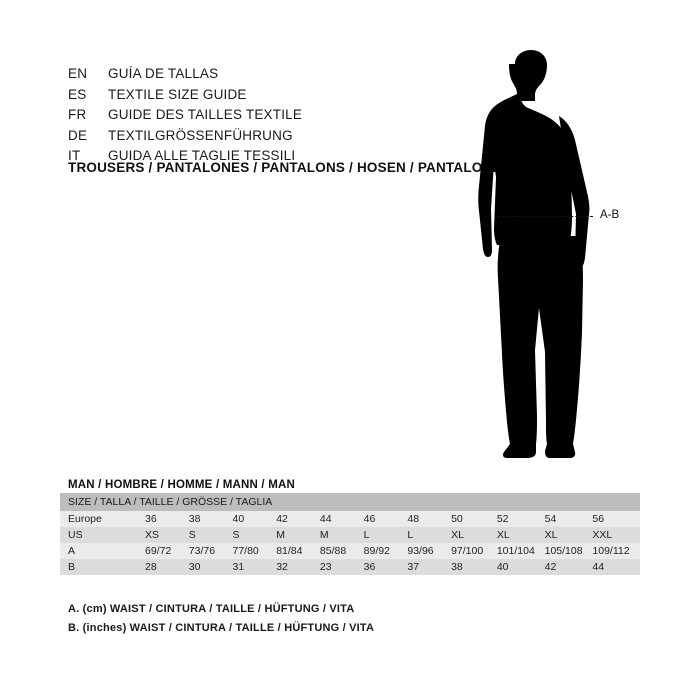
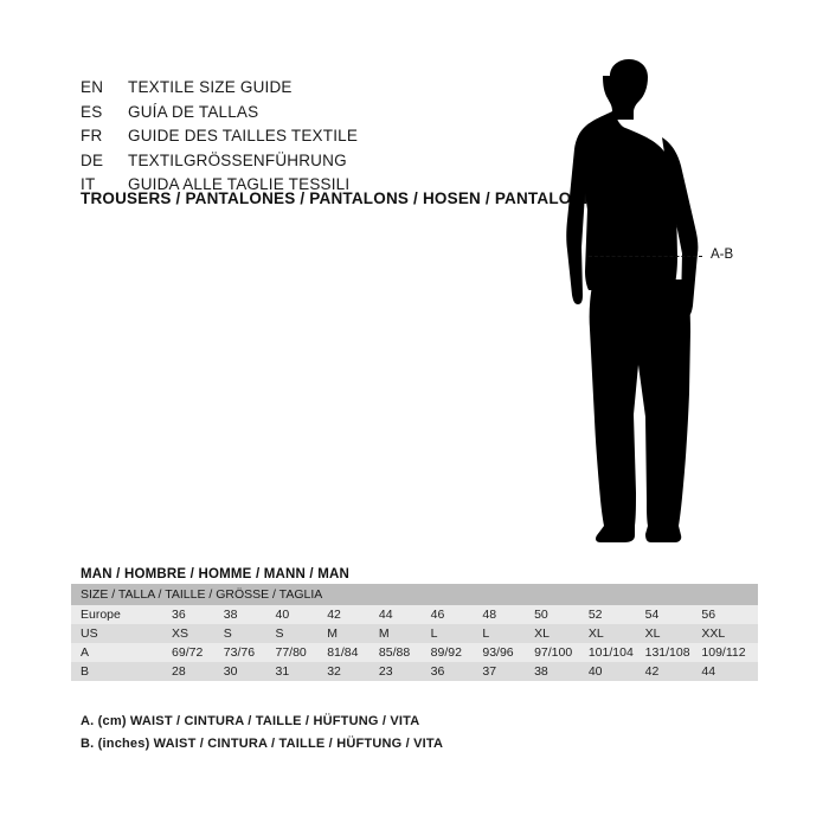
  EN
- GUÍA DE TALLAS
+ TEXTILE SIZE GUIDE
  ES
- TEXTILE SIZE GUIDE
+ GUÍA DE TALLAS
  FR
  GUIDE DES TAILLES TEXTILE
  DE
  TEXTILGRÖSSENFÜHRUNG
  IT
  GUIDA ALLE TAGLIE TESSILI
  TROUSERS / PANTALONES / PANTALONS / HOSEN / PANTALOI
  A-B
  MAN / HOMBRE / HOMME / MANN / MAN
  SIZE / TALLA / TAILLE / GRÖSSE / TAGLIA
  Europe	36	38	40	42	44	46	48	50	52	54	56
  US	XS	S	S	M	M	L	L	XL	XL	XL	XXL
- A	69/72	73/76	77/80	81/84	85/88	89/92	93/96	97/100	101/104	105/108	109/112
+ A	69/72	73/76	77/80	81/84	85/88	89/92	93/96	97/100	101/104	131/108	109/112
  B	28	30	31	32	23	36	37	38	40	42	44
  A. (cm) WAIST / CINTURA / TAILLE / HÜFTUNG / VITA
  B. (inches) WAIST / CINTURA / TAILLE / HÜFTUNG / VITA
